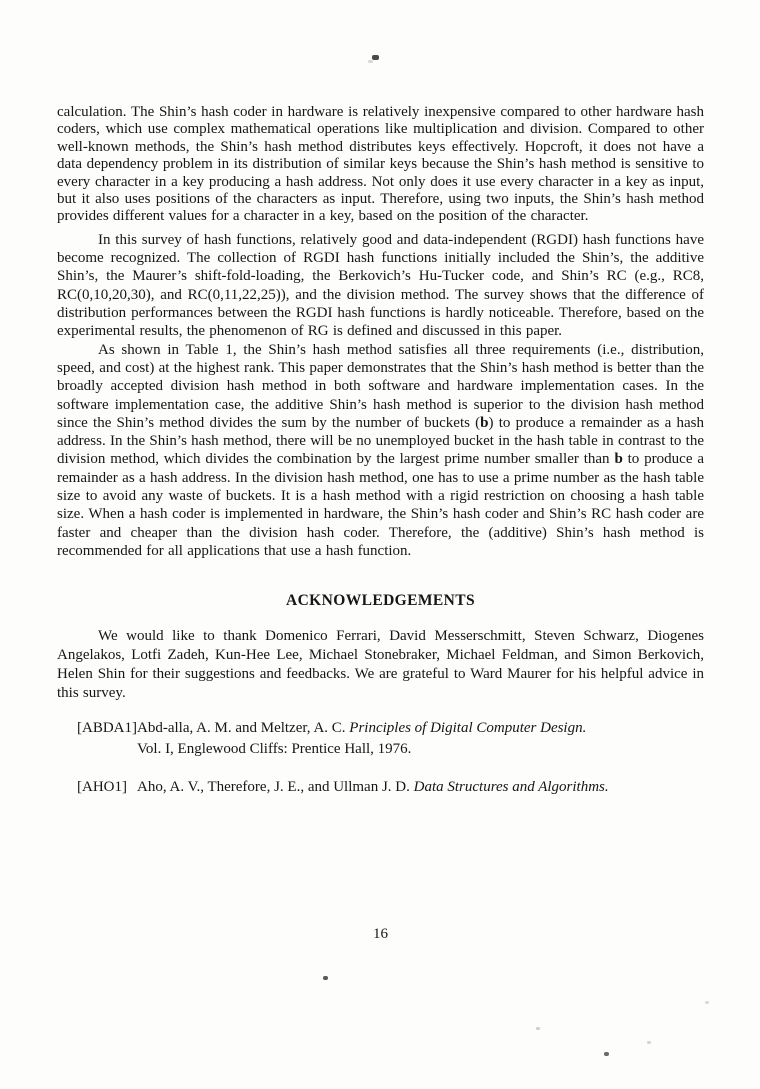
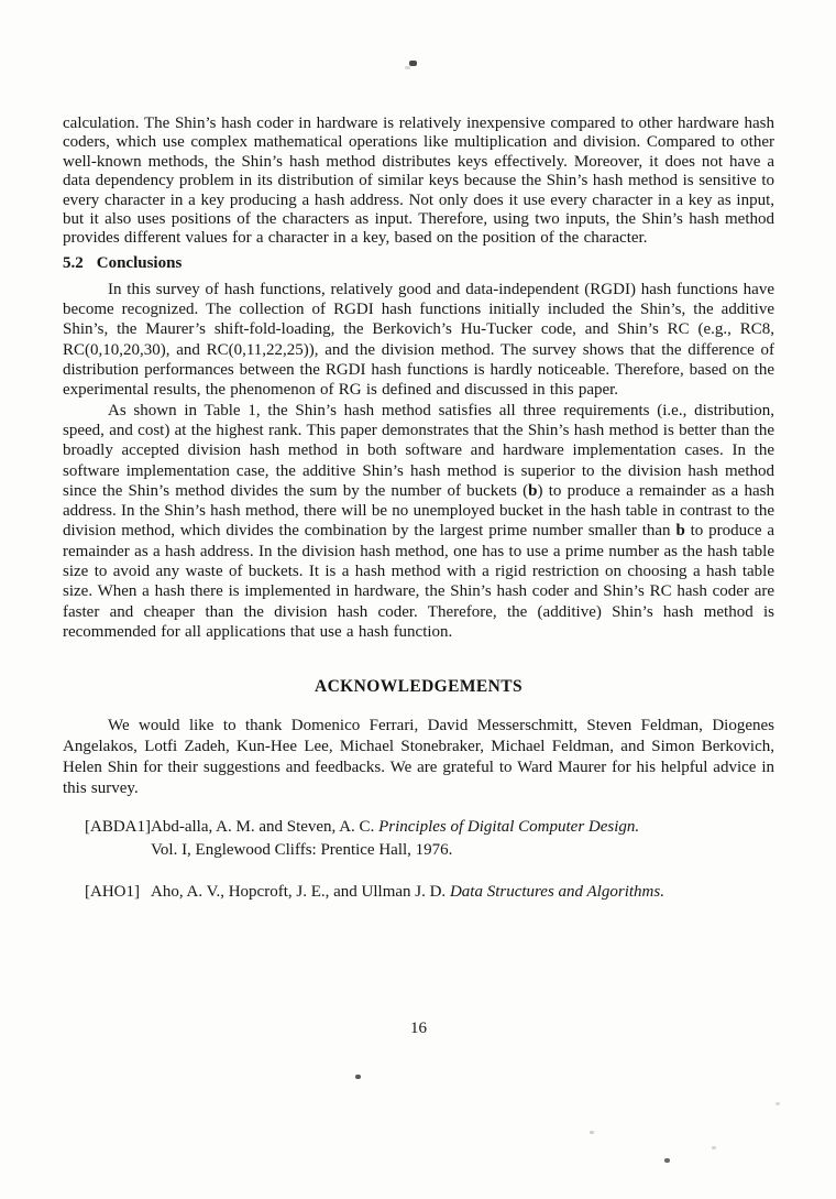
- calculation. The Shin’s hash coder in hardware is relatively inexpensive compared to other hardware hash coders, which use complex mathematical operations like multiplication and division. Compared to other well-known methods, the Shin’s hash method distributes keys effectively. Hopcroft, it does not have a data dependency problem in its distribution of similar keys because the Shin’s hash method is sensitive to every character in a key producing a hash address. Not only does it use every character in a key as input, but it also uses positions of the characters as input. Therefore, using two inputs, the Shin’s hash method provides different values for a character in a key, based on the position of the character.
+ calculation. The Shin’s hash coder in hardware is relatively inexpensive compared to other hardware hash coders, which use complex mathematical operations like multiplication and division. Compared to other well-known methods, the Shin’s hash method distributes keys effectively. Moreover, it does not have a data dependency problem in its distribution of similar keys because the Shin’s hash method is sensitive to every character in a key producing a hash address. Not only does it use every character in a key as input, but it also uses positions of the characters as input. Therefore, using two inputs, the Shin’s hash method provides different values for a character in a key, based on the position of the character.
+ 5.2 Conclusions
  In this survey of hash functions, relatively good and data-independent (RGDI) hash functions have become recognized. The collection of RGDI hash functions initially included the Shin’s, the additive Shin’s, the Maurer’s shift-fold-loading, the Berkovich’s Hu-Tucker code, and Shin’s RC (e.g., RC8, RC(0,10,20,30), and RC(0,11,22,25)), and the division method. The survey shows that the difference of distribution performances between the RGDI hash functions is hardly noticeable. Therefore, based on the experimental results, the phenomenon of RG is defined and discussed in this paper.
- As shown in Table 1, the Shin’s hash method satisfies all three requirements (i.e., distribution, speed, and cost) at the highest rank. This paper demonstrates that the Shin’s hash method is better than the broadly accepted division hash method in both software and hardware implementation cases. In the software implementation case, the additive Shin’s hash method is superior to the division hash method since the Shin’s method divides the sum by the number of buckets (b) to produce a remainder as a hash address. In the Shin’s hash method, there will be no unemployed bucket in the hash table in contrast to the division method, which divides the combination by the largest prime number smaller than b to produce a remainder as a hash address. In the division hash method, one has to use a prime number as the hash table size to avoid any waste of buckets. It is a hash method with a rigid restriction on choosing a hash table size. When a hash coder is implemented in hardware, the Shin’s hash coder and Shin’s RC hash coder are faster and cheaper than the division hash coder. Therefore, the (additive) Shin’s hash method is recommended for all applications that use a hash function.
+ As shown in Table 1, the Shin’s hash method satisfies all three requirements (i.e., distribution, speed, and cost) at the highest rank. This paper demonstrates that the Shin’s hash method is better than the broadly accepted division hash method in both software and hardware implementation cases. In the software implementation case, the additive Shin’s hash method is superior to the division hash method since the Shin’s method divides the sum by the number of buckets (b) to produce a remainder as a hash address. In the Shin’s hash method, there will be no unemployed bucket in the hash table in contrast to the division method, which divides the combination by the largest prime number smaller than b to produce a remainder as a hash address. In the division hash method, one has to use a prime number as the hash table size to avoid any waste of buckets. It is a hash method with a rigid restriction on choosing a hash table size. When a hash there is implemented in hardware, the Shin’s hash coder and Shin’s RC hash coder are faster and cheaper than the division hash coder. Therefore, the (additive) Shin’s hash method is recommended for all applications that use a hash function.
  ACKNOWLEDGEMENTS
- We would like to thank Domenico Ferrari, David Messerschmitt, Steven Schwarz, Diogenes Angelakos, Lotfi Zadeh, Kun-Hee Lee, Michael Stonebraker, Michael Feldman, and Simon Berkovich, Helen Shin for their suggestions and feedbacks. We are grateful to Ward Maurer for his helpful advice in this survey.
+ We would like to thank Domenico Ferrari, David Messerschmitt, Steven Feldman, Diogenes Angelakos, Lotfi Zadeh, Kun-Hee Lee, Michael Stonebraker, Michael Feldman, and Simon Berkovich, Helen Shin for their suggestions and feedbacks. We are grateful to Ward Maurer for his helpful advice in this survey.
  [ABDA1]
- Abd-alla, A. M. and Meltzer, A. C. Principles of Digital Computer Design.
+ Abd-alla, A. M. and Steven, A. C. Principles of Digital Computer Design.
  Vol. I, Englewood Cliffs: Prentice Hall, 1976.
  [AHO1]
- Aho, A. V., Therefore, J. E., and Ullman J. D. Data Structures and Algorithms.
+ Aho, A. V., Hopcroft, J. E., and Ullman J. D. Data Structures and Algorithms.
  16
